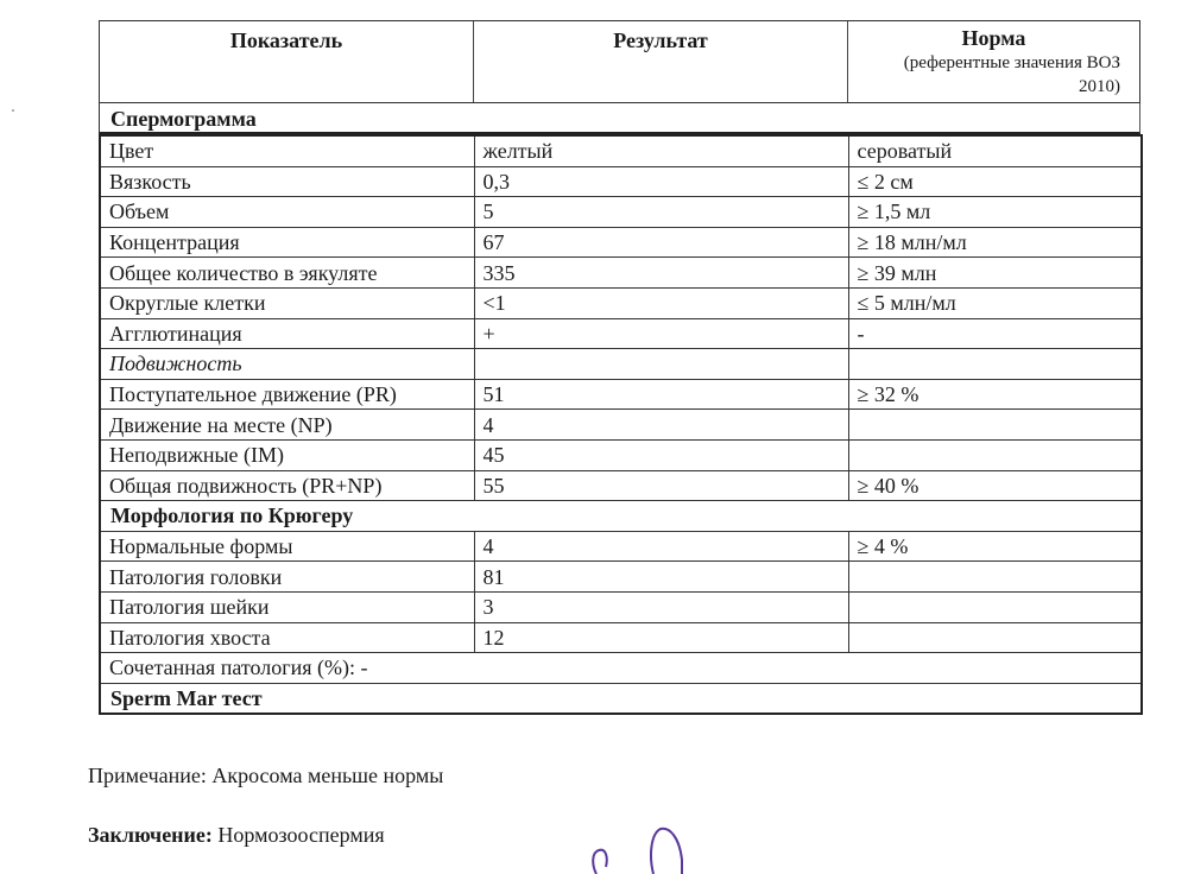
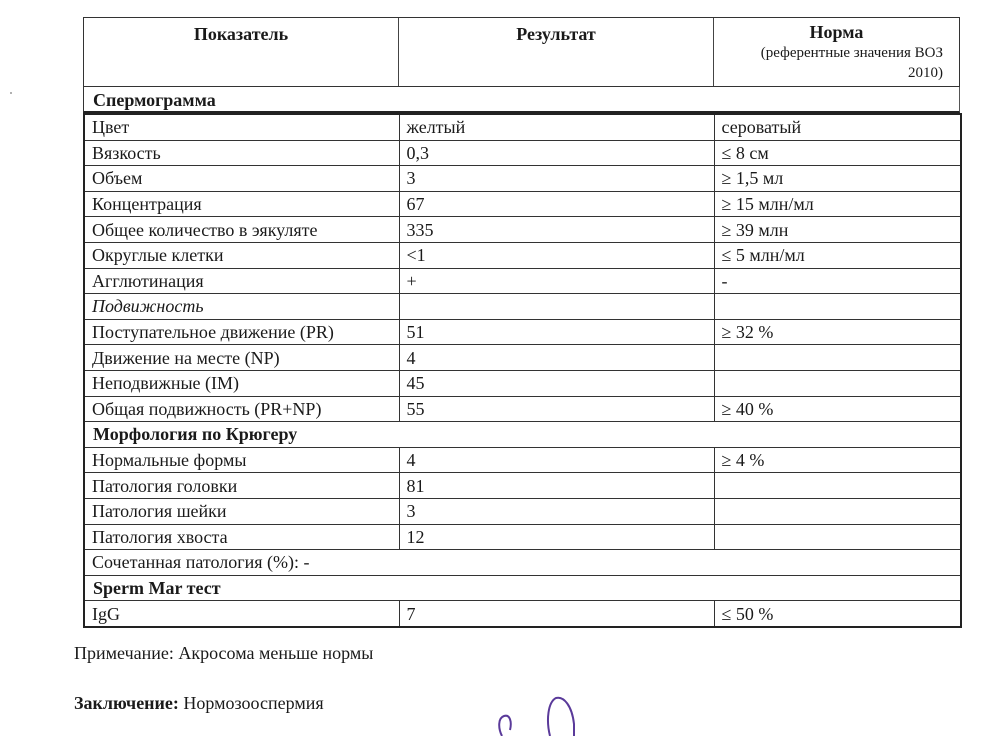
  Показатель
  Результат
  Норма
  (референтные значения ВОЗ
  2010)
  Спермограмма
  Цвет	желтый	сероватый
- Вязкость	0,3	≤ 2 см
+ Вязкость	0,3	≤ 8 см
- Объем	5	≥ 1,5 мл
+ Объем	3	≥ 1,5 мл
- Концентрация	67	≥ 18 млн/мл
+ Концентрация	67	≥ 15 млн/мл
  Общее количество в эякуляте	335	≥ 39 млн
  Округлые клетки	<1	≤ 5 млн/мл
  Агглютинация	+	-
  Подвижность
  Поступательное движение (PR)	51	≥ 32 %
  Движение на месте (NP)	4
  Неподвижные (IM)	45
  Общая подвижность (PR+NP)	55	≥ 40 %
  Морфология по Крюгеру
  Нормальные формы	4	≥ 4 %
  Патология головки	81
  Патология шейки	3
  Патология хвоста	12
  Сочетанная патология (%): -
  Sperm Mar тест
+ IgG	7	≤ 50 %
  Примечание: Акросома меньше нормы
  Заключение: Нормозооспермия
